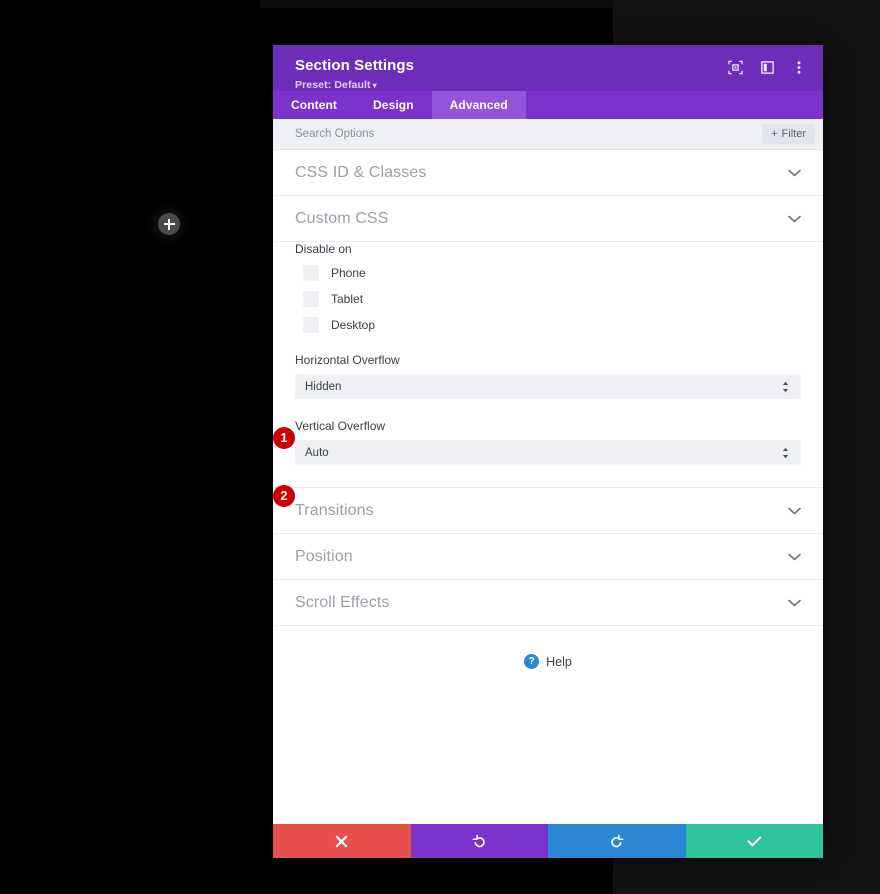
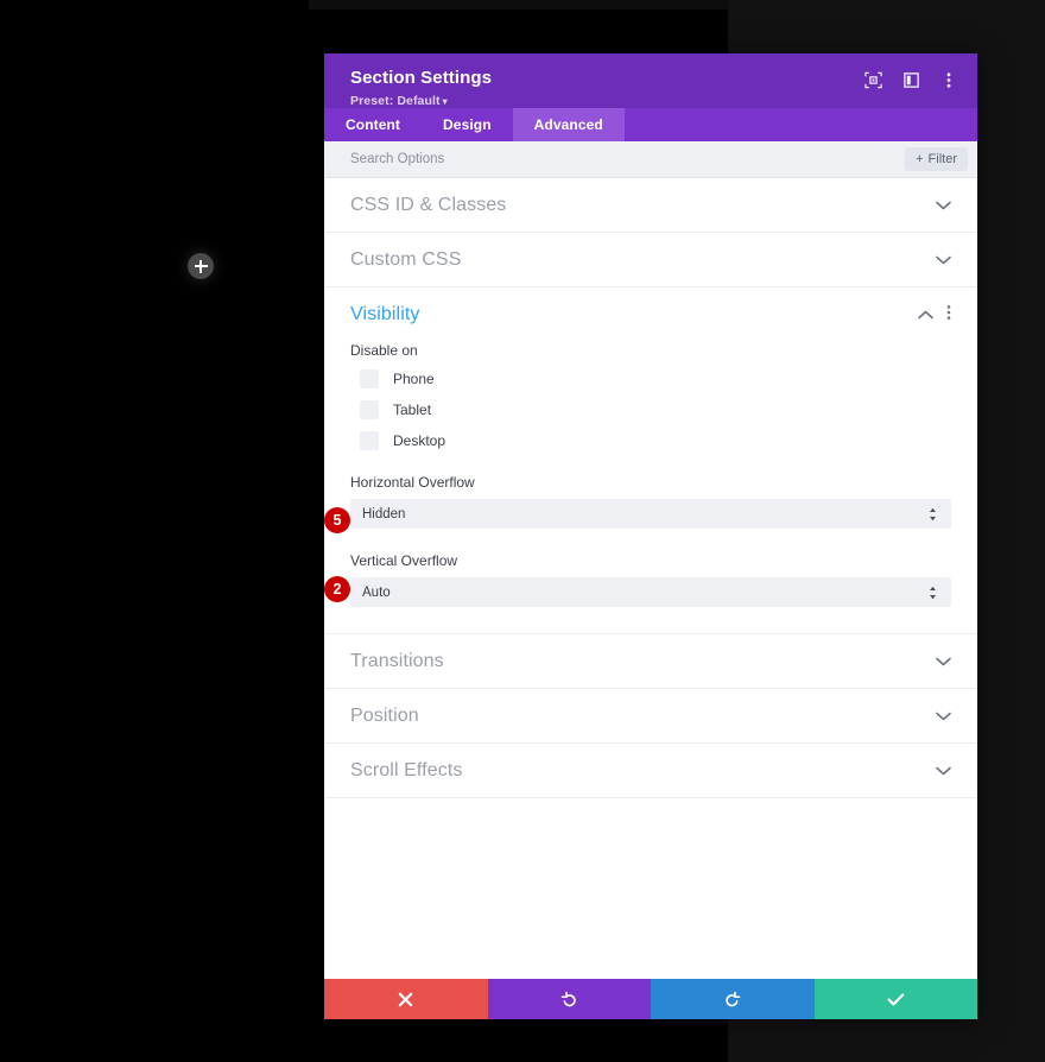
  Section Settings
  Preset: Default ▾
  Content
  Design
  Advanced
  Search Options
  +
  Filter
  CSS ID & Classes
  Custom CSS
+ Visibility
  Disable on
  Phone
  Tablet
  Desktop
  Horizontal Overflow
  Hidden
  Vertical Overflow
  Auto
  Transitions
  Position
  Scroll Effects
- ?
- Help
- 1
+ 5
  2
